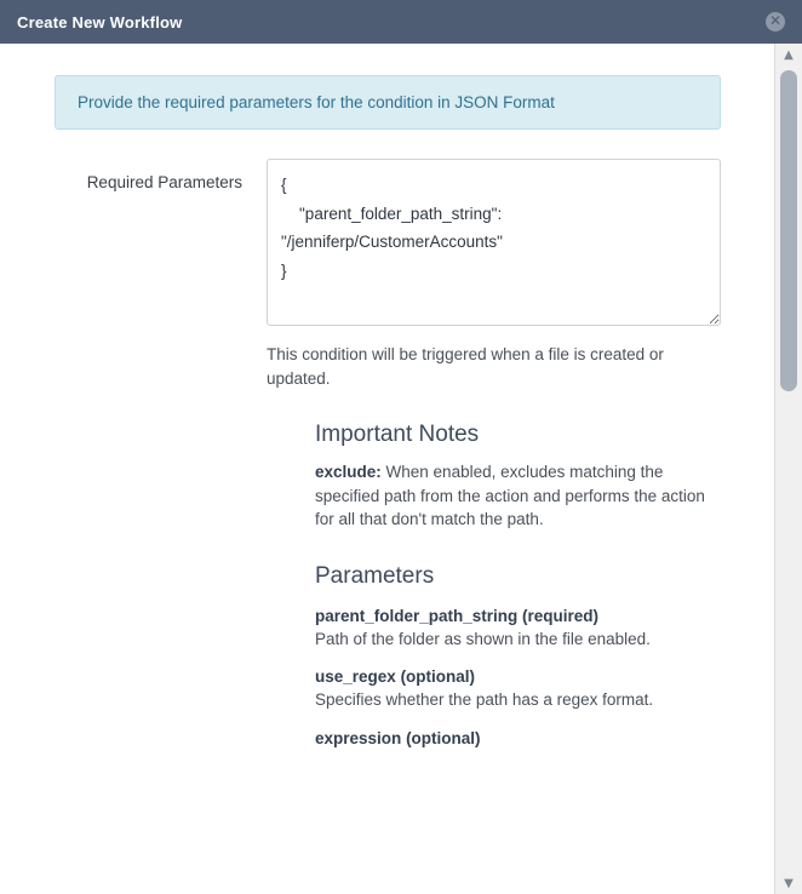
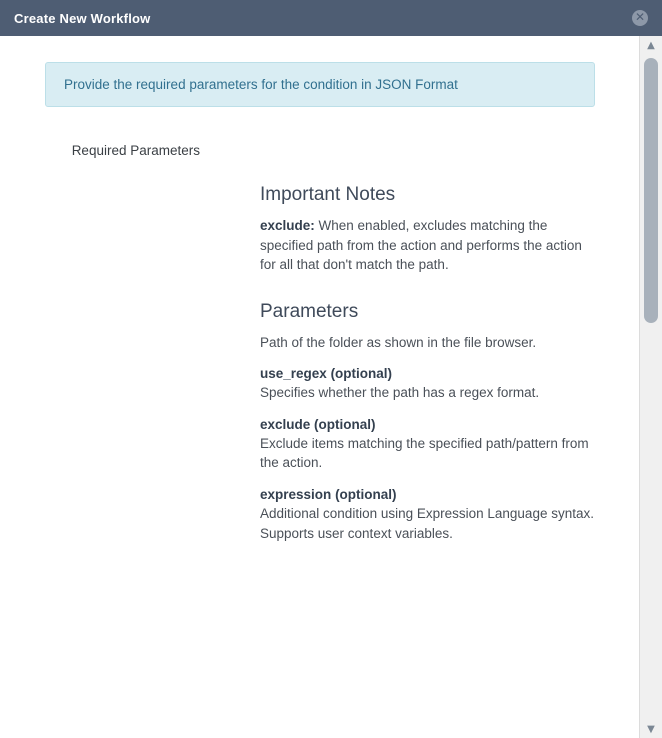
  Create New Workflow
  ✕
  Provide the required parameters for the condition in JSON Format
  Required Parameters
- {
- "parent_folder_path_string":
- "/jenniferp/CustomerAccounts"
- }
- This condition will be triggered when a file is created or updated.
  Important Notes
  exclude: When enabled, excludes matching the specified path from the action and performs the action for all that don't match the path.
  Parameters
- parent_folder_path_string (required)
- Path of the folder as shown in the file enabled.
+ Path of the folder as shown in the file browser.
  use_regex (optional)
  Specifies whether the path has a regex format.
+ exclude (optional)
+ Exclude items matching the specified path/pattern from the action.
  expression (optional)
+ Additional condition using Expression Language syntax. Supports user context variables.
  ▲
  ▼
